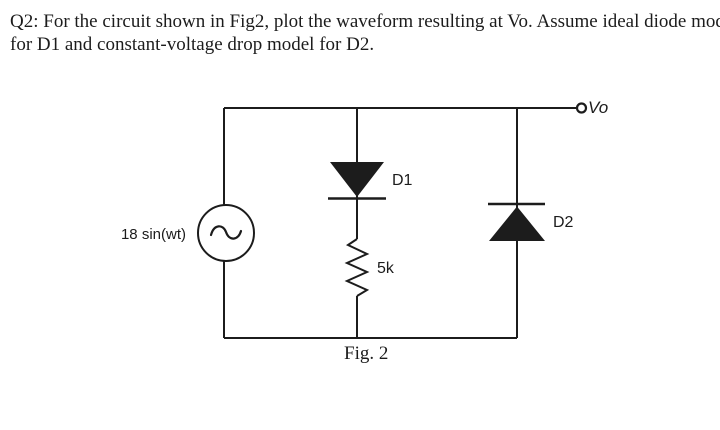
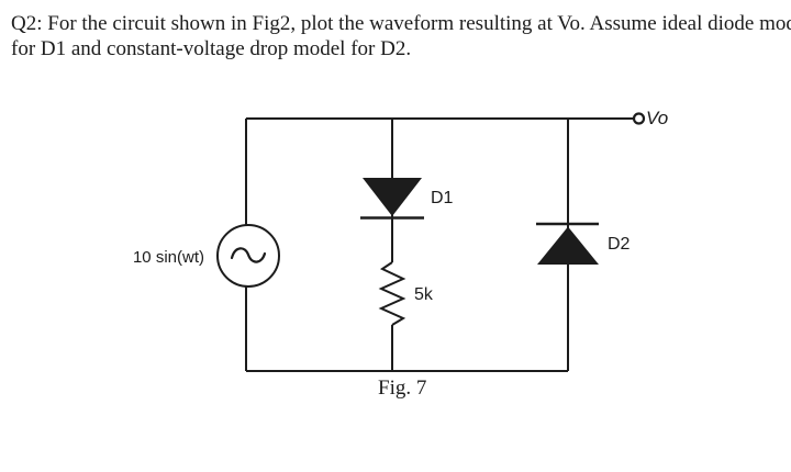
  Q2: For the circuit shown in Fig2, plot the waveform resulting at Vo. Assume ideal diode mo
  for D1 and constant-voltage drop model for D2.
- 18 sin(wt)
+ 10 sin(wt)
  D1
  D2
  5k
  Vo
- Fig. 2
+ Fig. 7
